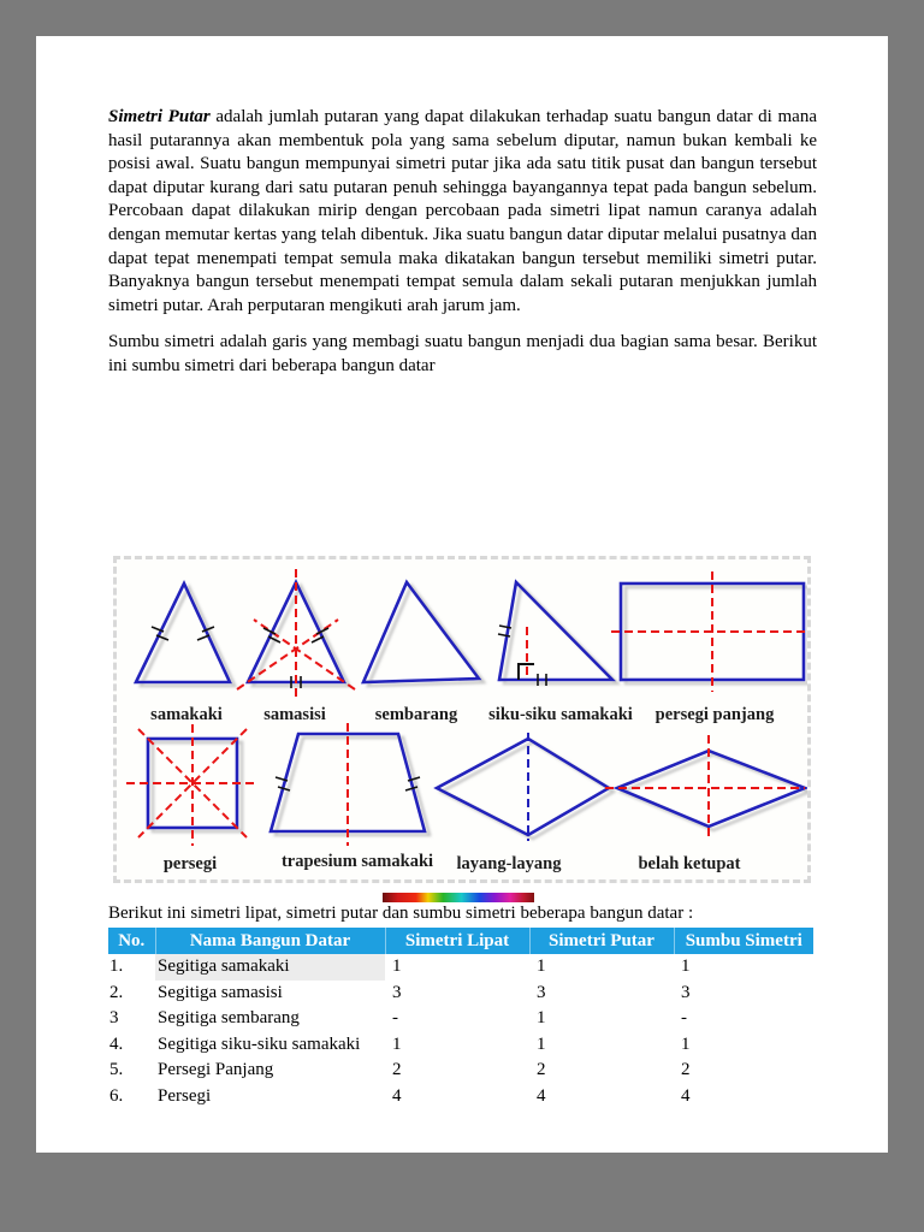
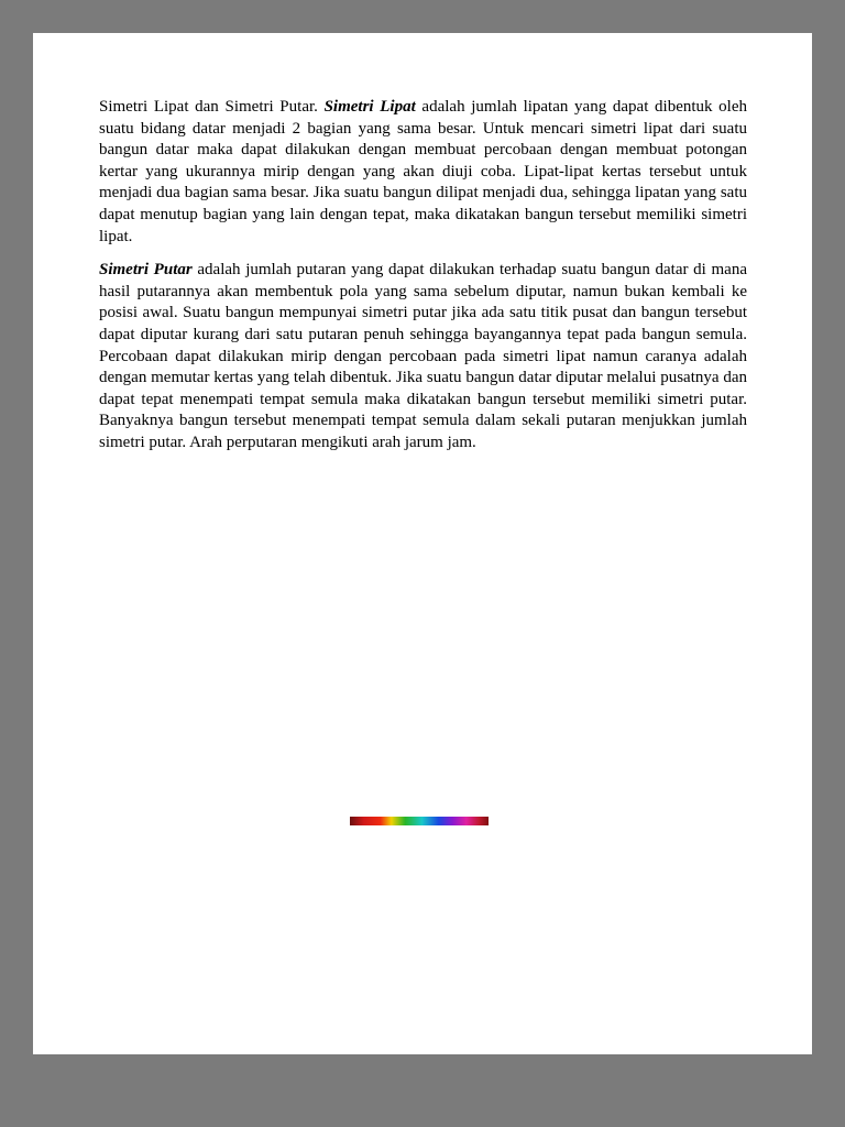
+ Simetri Lipat dan Simetri Putar. Simetri Lipat adalah jumlah lipatan yang dapat dibentuk oleh suatu bidang datar menjadi 2 bagian yang sama besar. Untuk mencari simetri lipat dari suatu bangun datar maka dapat dilakukan dengan membuat percobaan dengan membuat potongan kertar yang ukurannya mirip dengan yang akan diuji coba. Lipat-lipat kertas tersebut untuk menjadi dua bagian sama besar. Jika suatu bangun dilipat menjadi dua, sehingga lipatan yang satu dapat menutup bagian yang lain dengan tepat, maka dikatakan bangun tersebut memiliki simetri lipat.
- Simetri Putar adalah jumlah putaran yang dapat dilakukan terhadap suatu bangun datar di mana hasil putarannya akan membentuk pola yang sama sebelum diputar, namun bukan kembali ke posisi awal. Suatu bangun mempunyai simetri putar jika ada satu titik pusat dan bangun tersebut dapat diputar kurang dari satu putaran penuh sehingga bayangannya tepat pada bangun sebelum. Percobaan dapat dilakukan mirip dengan percobaan pada simetri lipat namun caranya adalah dengan memutar kertas yang telah dibentuk. Jika suatu bangun datar diputar melalui pusatnya dan dapat tepat menempati tempat semula maka dikatakan bangun tersebut memiliki simetri putar. Banyaknya bangun tersebut menempati tempat semula dalam sekali putaran menjukkan jumlah simetri putar. Arah perputaran mengikuti arah jarum jam.
+ Simetri Putar adalah jumlah putaran yang dapat dilakukan terhadap suatu bangun datar di mana hasil putarannya akan membentuk pola yang sama sebelum diputar, namun bukan kembali ke posisi awal. Suatu bangun mempunyai simetri putar jika ada satu titik pusat dan bangun tersebut dapat diputar kurang dari satu putaran penuh sehingga bayangannya tepat pada bangun semula. Percobaan dapat dilakukan mirip dengan percobaan pada simetri lipat namun caranya adalah dengan memutar kertas yang telah dibentuk. Jika suatu bangun datar diputar melalui pusatnya dan dapat tepat menempati tempat semula maka dikatakan bangun tersebut memiliki simetri putar. Banyaknya bangun tersebut menempati tempat semula dalam sekali putaran menjukkan jumlah simetri putar. Arah perputaran mengikuti arah jarum jam.
- Sumbu simetri adalah garis yang membagi suatu bangun menjadi dua bagian sama besar. Berikut ini sumbu simetri dari beberapa bangun datar
- samakaki
- samasisi
- sembarang
- siku-siku samakaki
- persegi panjang
- persegi
- trapesium samakaki
- layang-layang
- belah ketupat
- Berikut ini simetri lipat, simetri putar dan sumbu simetri beberapa bangun datar :
- No.	Nama Bangun Datar	Simetri Lipat	Simetri Putar	Sumbu Simetri
- 1.	Segitiga samakaki	1	1	1
- 2.	Segitiga samasisi	3	3	3
- 3	Segitiga sembarang	-	1	-
- 4.	Segitiga siku-siku samakaki	1	1	1
- 5.	Persegi Panjang	2	2	2
- 6.	Persegi	4	4	4
